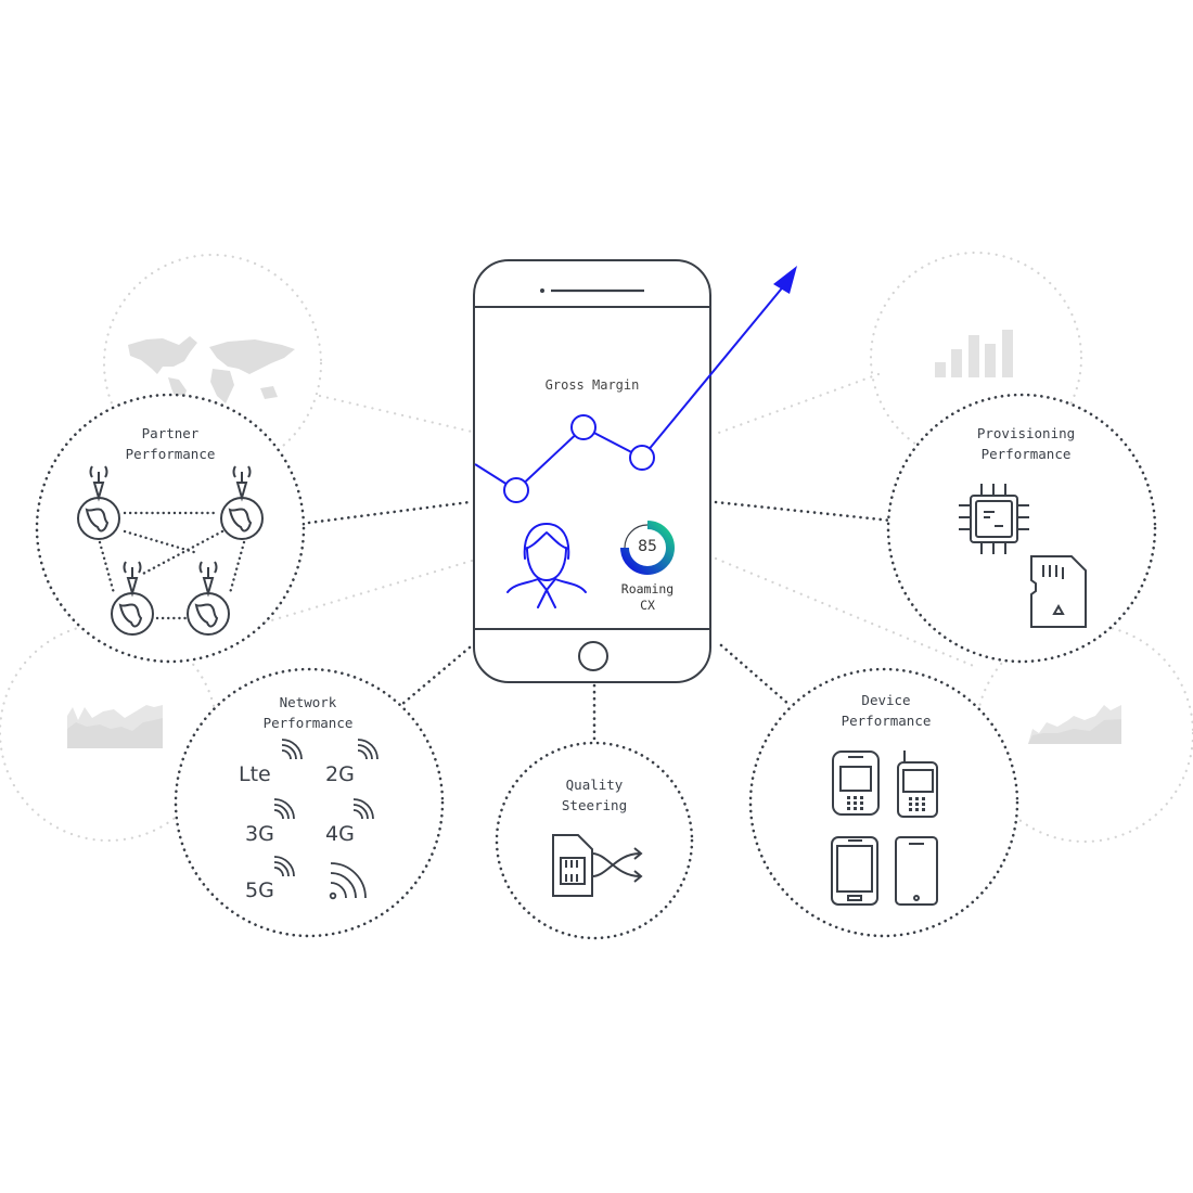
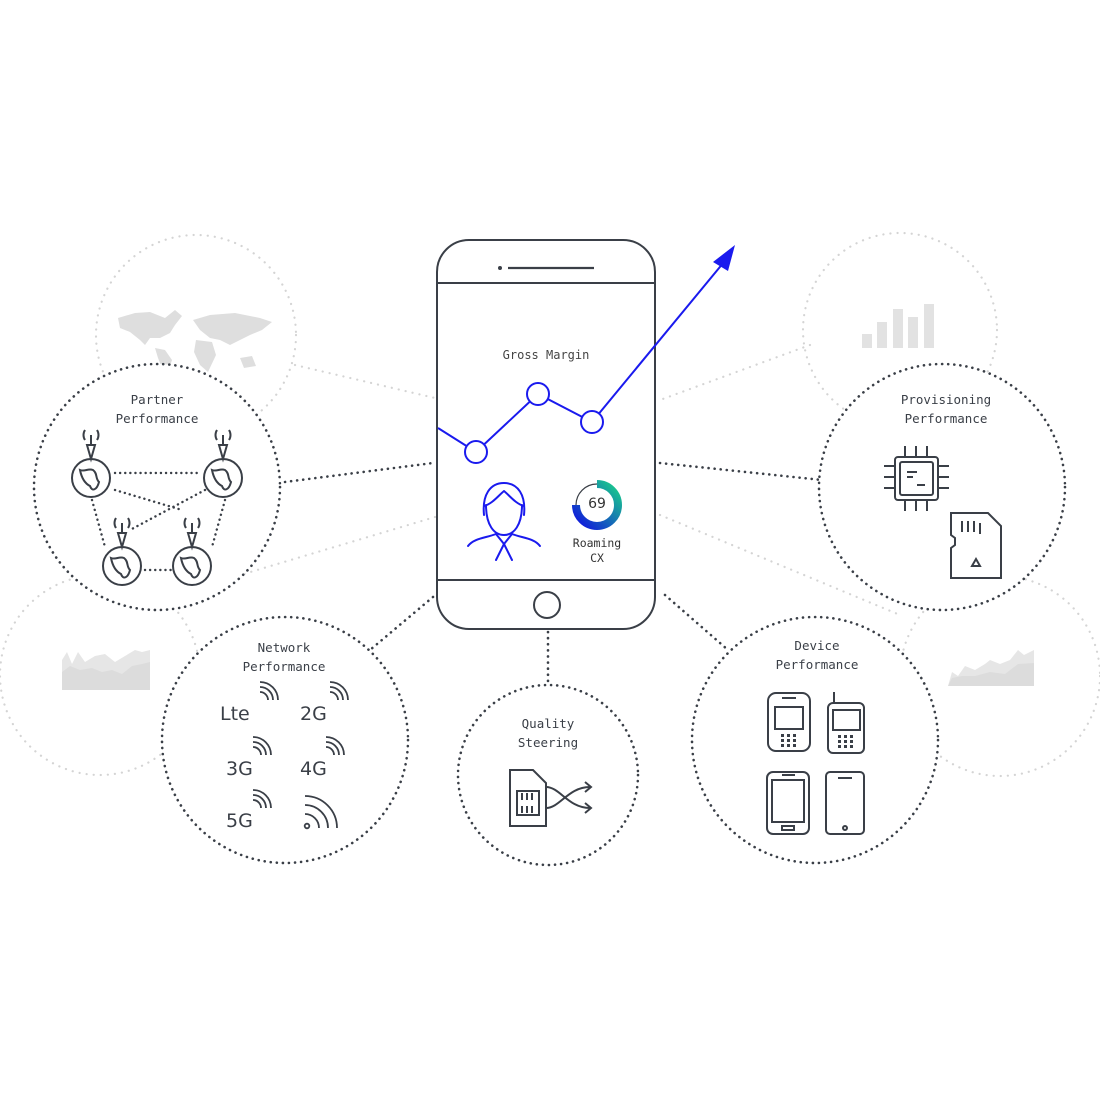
  Gross Margin
- 85
+ 69
  Roaming
  CX
  Partner
  Performance
  Provisioning
  Performance
  Network
  Performance
  Quality
  Steering
  Device
  Performance
  Lte
  2G
  3G
  4G
  5G
